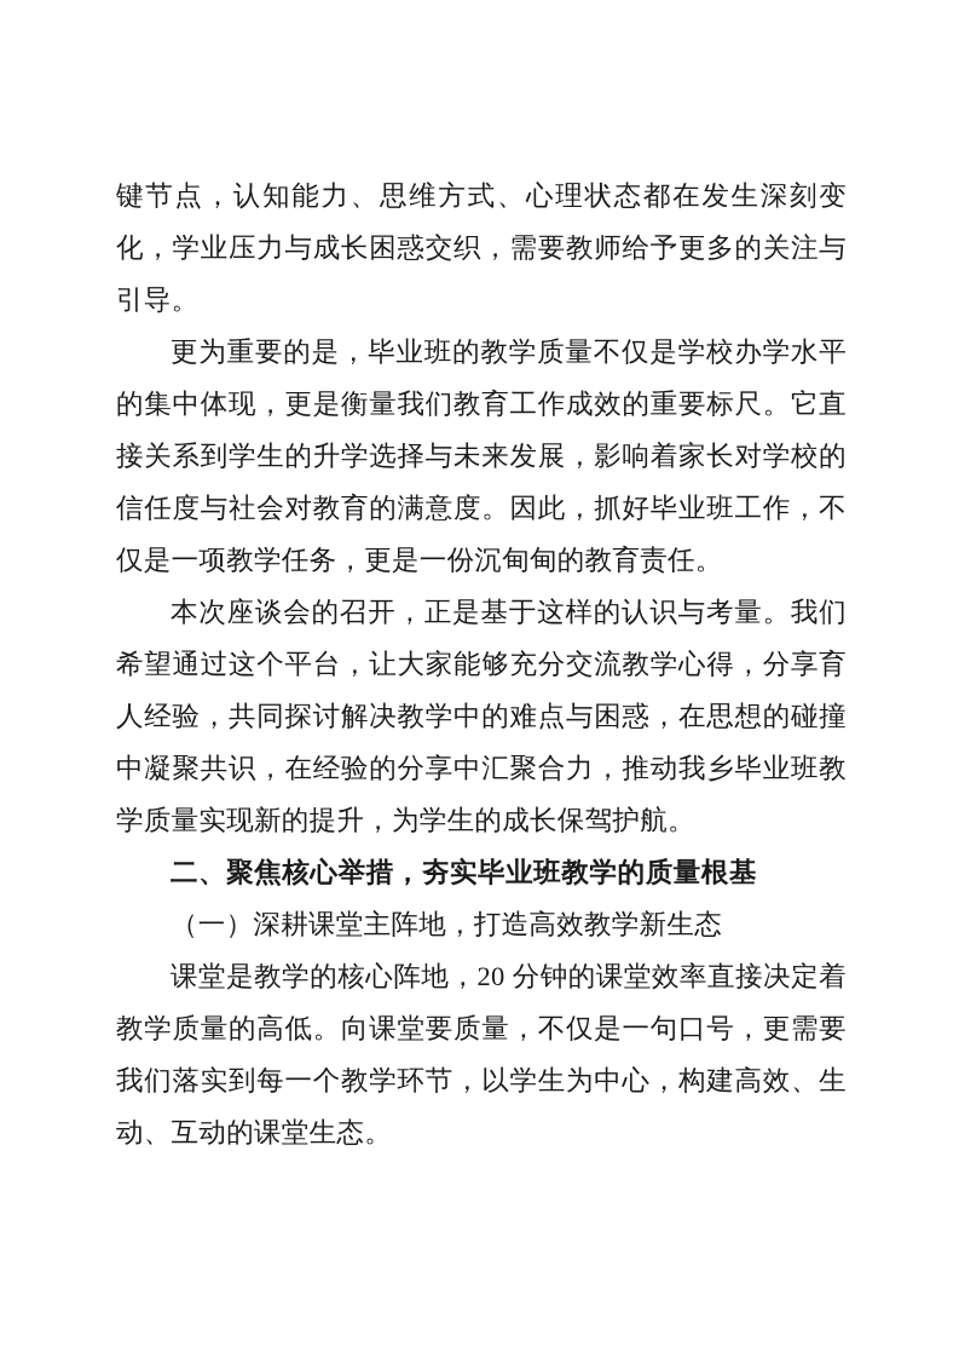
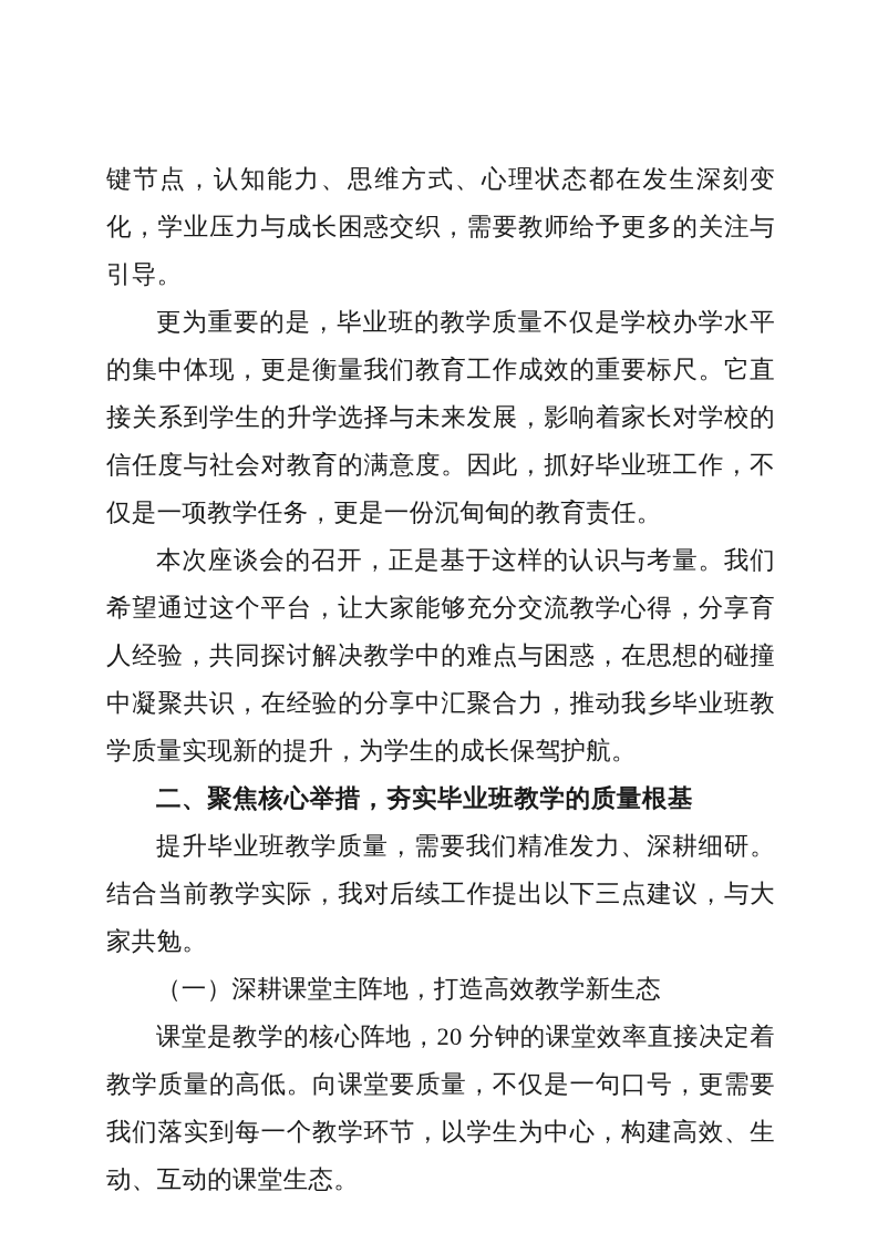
  键节点，认知能力、思维方式、心理状态都在发生深刻变化，学业压力与成长困惑交织，需要教师给予更多的关注与引导。
  更为重要的是，毕业班的教学质量不仅是学校办学水平的集中体现，更是衡量我们教育工作成效的重要标尺。它直接关系到学生的升学选择与未来发展，影响着家长对学校的信任度与社会对教育的满意度。因此，抓好毕业班工作，不仅是一项教学任务，更是一份沉甸甸的教育责任。
  本次座谈会的召开，正是基于这样的认识与考量。我们希望通过这个平台，让大家能够充分交流教学心得，分享育人经验，共同探讨解决教学中的难点与困惑，在思想的碰撞中凝聚共识，在经验的分享中汇聚合力，推动我乡毕业班教学质量实现新的提升，为学生的成长保驾护航。
  二、聚焦核心举措，夯实毕业班教学的质量根基
+ 提升毕业班教学质量，需要我们精准发力、深耕细研。结合当前教学实际，我对后续工作提出以下三点建议，与大家共勉。
  （一）深耕课堂主阵地，打造高效教学新生态
  课堂是教学的核心阵地，20 分钟的课堂效率直接决定着教学质量的高低。向课堂要质量，不仅是一句口号，更需要我们落实到每一个教学环节，以学生为中心，构建高效、生动、互动的课堂生态。
